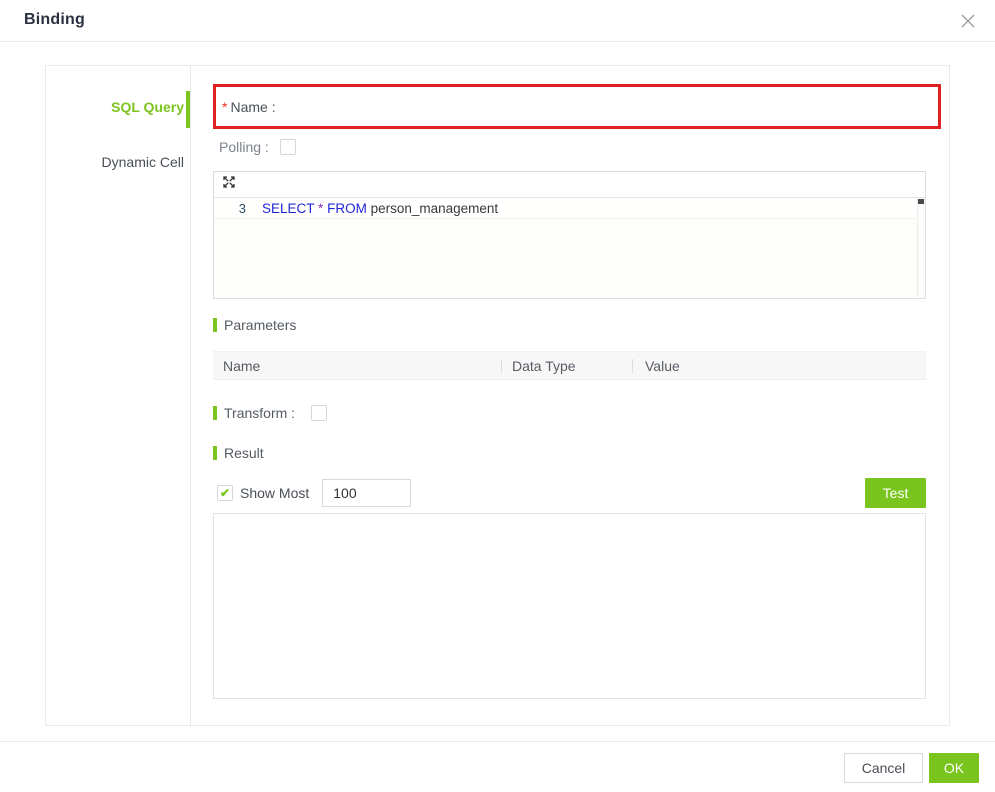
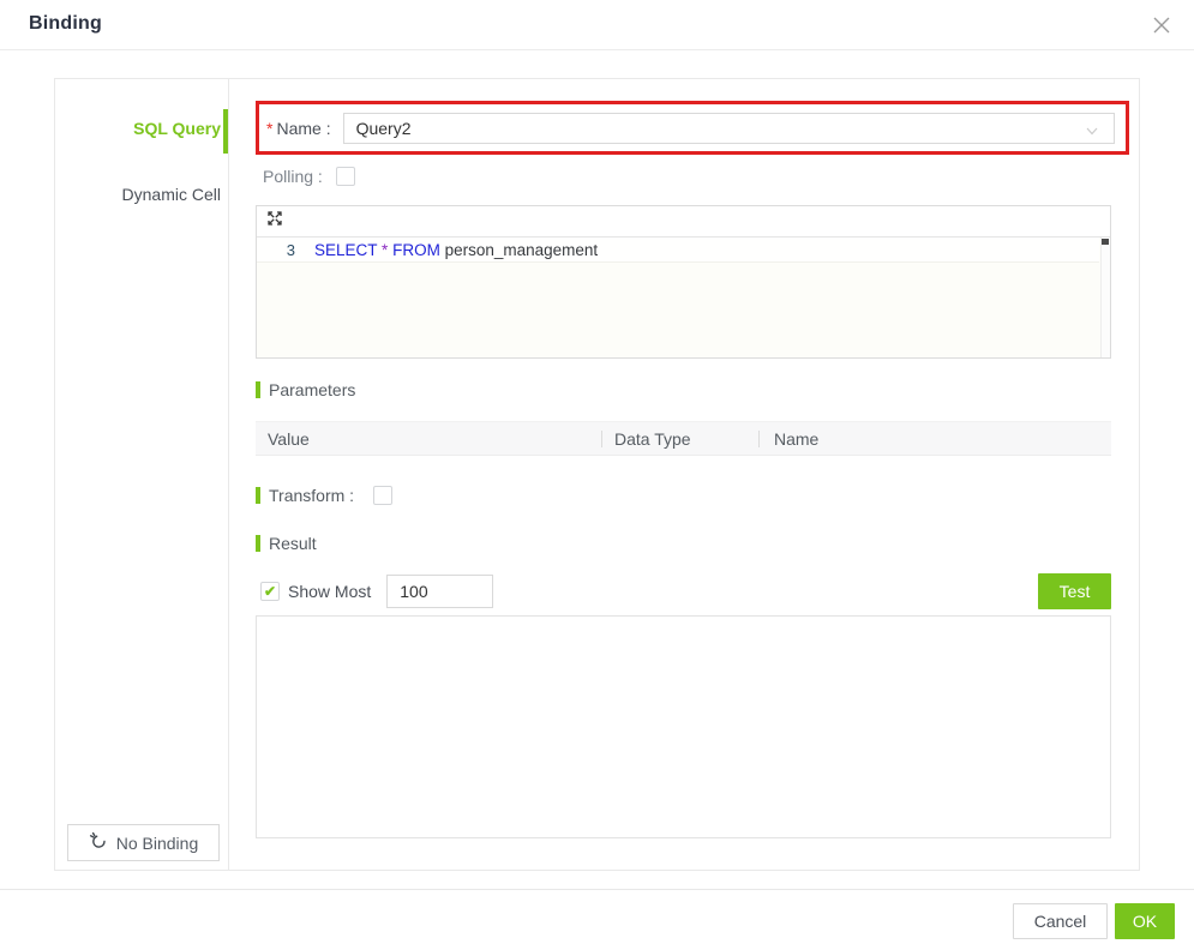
  Binding
  SQL Query
  Dynamic Cell
  * Name :
+ Query2
  Polling :
  3
  SELECT * FROM person_management
  Parameters
- Name
+ Value
  Data Type
- Value
+ Name
  Transform :
  Result
  ✔
  Show Most
  100
  Test
+ No Binding
  Cancel
  OK
